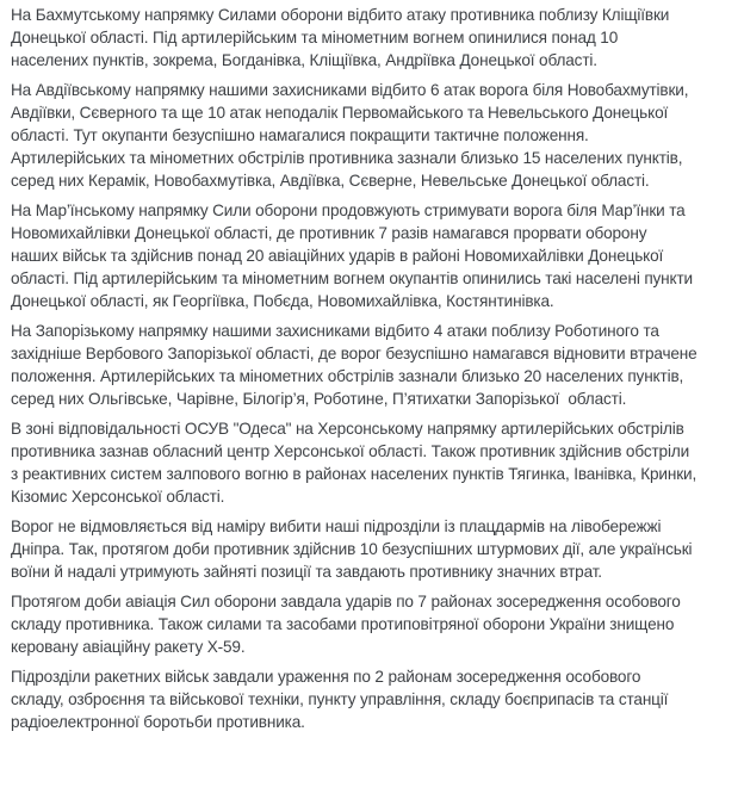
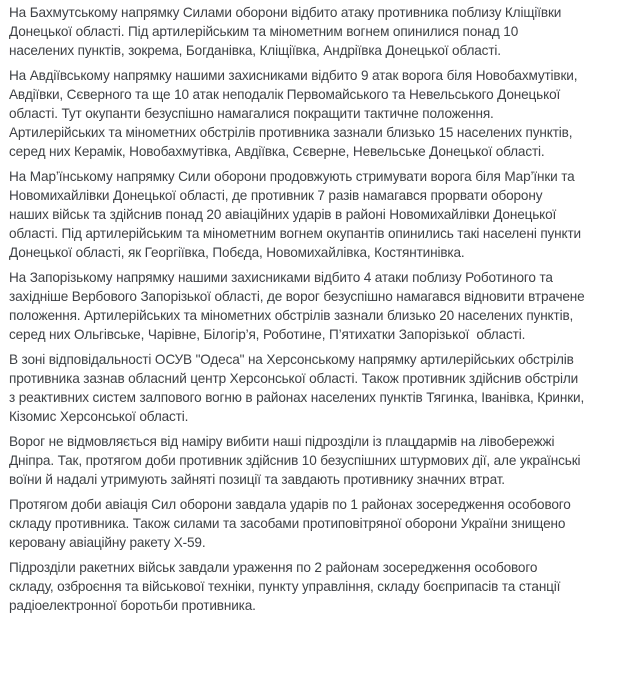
  На Бахмутському напрямку Силами оборони відбито атаку противника поблизу Кліщіївки
  Донецької області. Під артилерійським та мінометним вогнем опинилися понад 10
  населених пунктів, зокрема, Богданівка, Кліщіївка, Андріївка Донецької області.
- На Авдіївському напрямку нашими захисниками відбито 6 атак ворога біля Новобахмутівки,
+ На Авдіївському напрямку нашими захисниками відбито 9 атак ворога біля Новобахмутівки,
  Авдіївки, Сєверного та ще 10 атак неподалік Первомайського та Невельського Донецької
  області. Тут окупанти безуспішно намагалися покращити тактичне положення.
  Артилерійських та мінометних обстрілів противника зазнали близько 15 населених пунктів,
  серед них Керамік, Новобахмутівка, Авдіївка, Сєверне, Невельське Донецької області.
  На Мар’їнському напрямку Сили оборони продовжують стримувати ворога біля Мар’їнки та
  Новомихайлівки Донецької області, де противник 7 разів намагався прорвати оборону
  наших військ та здійснив понад 20 авіаційних ударів в районі Новомихайлівки Донецької
  області. Під артилерійським та мінометним вогнем окупантів опинились такі населені пункти
  Донецької області, як Георгіївка, Побєда, Новомихайлівка, Костянтинівка.
  На Запорізькому напрямку нашими захисниками відбито 4 атаки поблизу Роботиного та
  західніше Вербового Запорізької області, де ворог безуспішно намагався відновити втрачене
  положення. Артилерійських та мінометних обстрілів зазнали близько 20 населених пунктів,
  серед них Ольгівське, Чарівне, Білогір’я, Роботине, П’ятихатки Запорізької області.
  В зоні відповідальності ОСУВ "Одеса" на Херсонському напрямку артилерійських обстрілів
  противника зазнав обласний центр Херсонської області. Також противник здійснив обстріли
  з реактивних систем залпового вогню в районах населених пунктів Тягинка, Іванівка, Кринки,
  Кізомис Херсонської області.
  Ворог не відмовляється від наміру вибити наші підрозділи із плацдармів на лівобережжі
  Дніпра. Так, протягом доби противник здійснив 10 безуспішних штурмових дії, але українські
  воїни й надалі утримують зайняті позиції та завдають противнику значних втрат.
- Протягом доби авіація Сил оборони завдала ударів по 7 районах зосередження особового
+ Протягом доби авіація Сил оборони завдала ударів по 1 районах зосередження особового
  складу противника. Також силами та засобами протиповітряної оборони України знищено
  керовану авіаційну ракету Х-59.
  Підрозділи ракетних військ завдали ураження по 2 районам зосередження особового
  складу, озброєння та військової техніки, пункту управління, складу боєприпасів та станції
  радіоелектронної боротьби противника.
